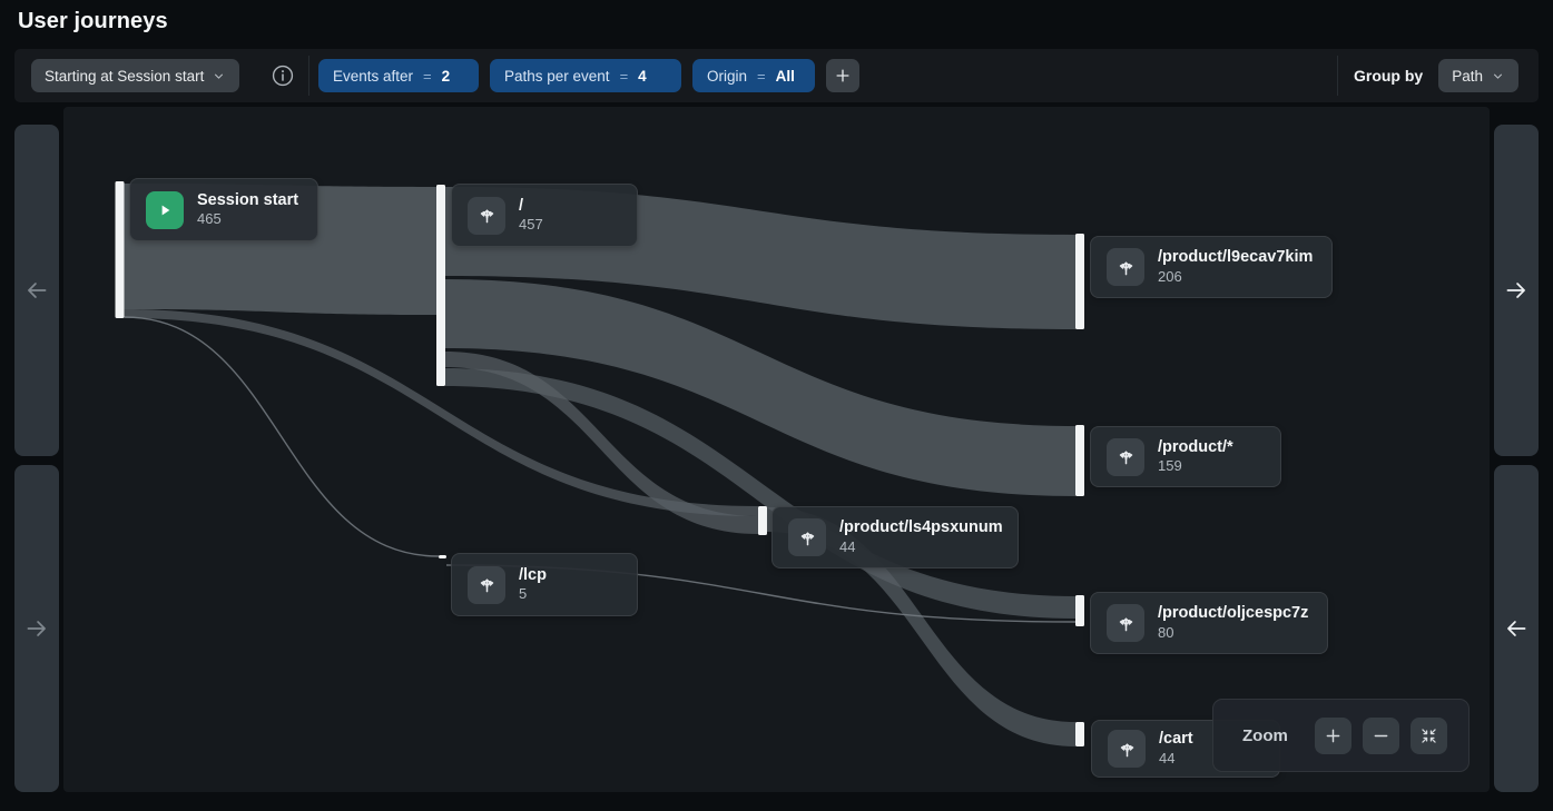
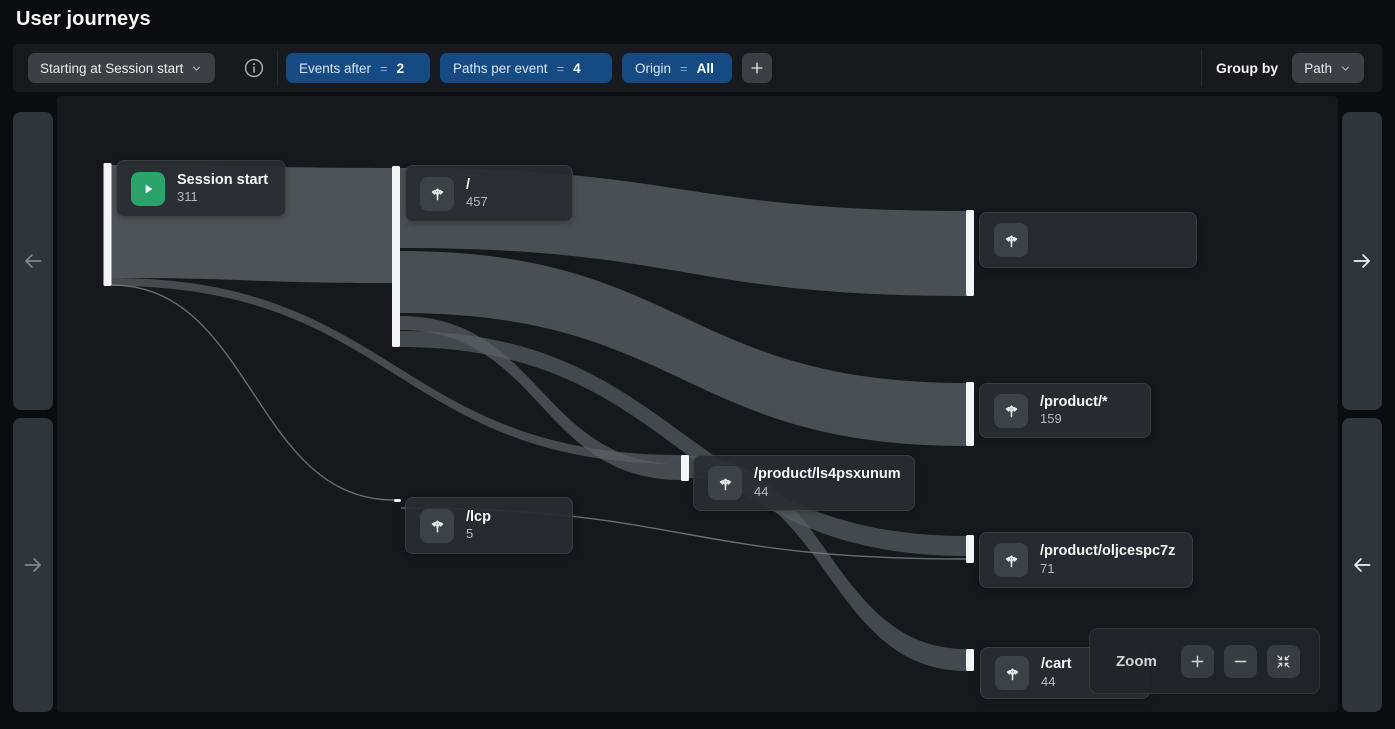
  User journeys
  Starting at Session start
  Events after
  =
  2
  Paths per event
  =
  4
  Origin
  =
  All
  Group by
  Path
  Session start
- 465
+ 311
  /
  457
- /product/l9ecav7kim
- 206
  /product/*
  159
  /product/ls4psxunum
  44
  /lcp
  5
  /product/oljcespc7z
- 80
+ 71
  /cart
  44
  Zoom
